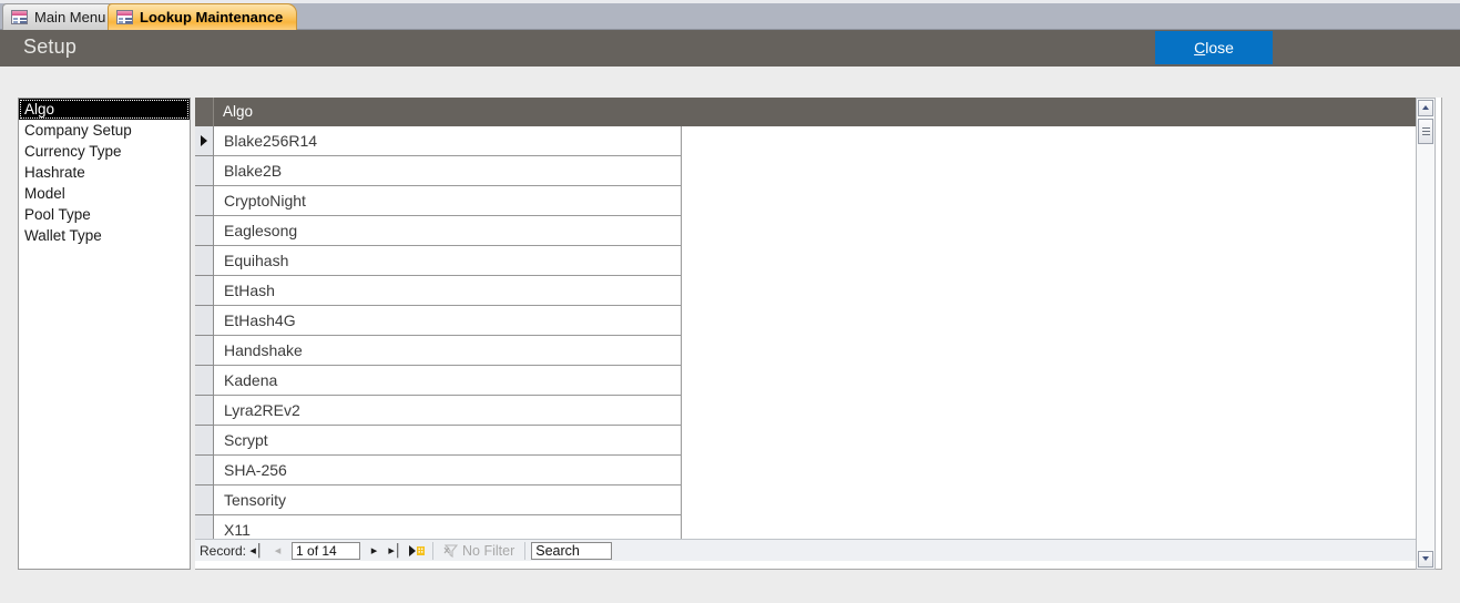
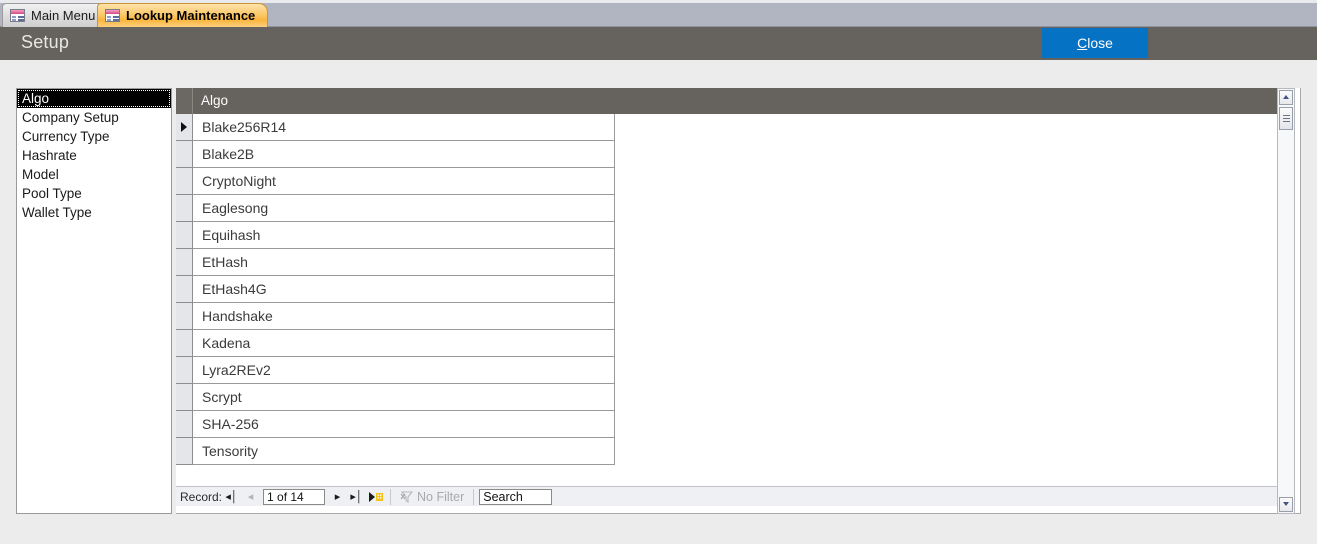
  Main Menu
  Lookup Maintenance
  Setup
  Close
  Algo
  Company Setup
  Currency Type
  Hashrate
  Model
  Pool Type
  Wallet Type
  Algo
  Blake256R14
  Blake2B
  CryptoNight
  Eaglesong
  Equihash
  EtHash
  EtHash4G
  Handshake
  Kadena
  Lyra2REv2
  Scrypt
  SHA-256
  Tensority
- X11
  Record:
  ◂│
  ◂
  1 of 14
  ▸
  ▸│
  No Filter
  Search
